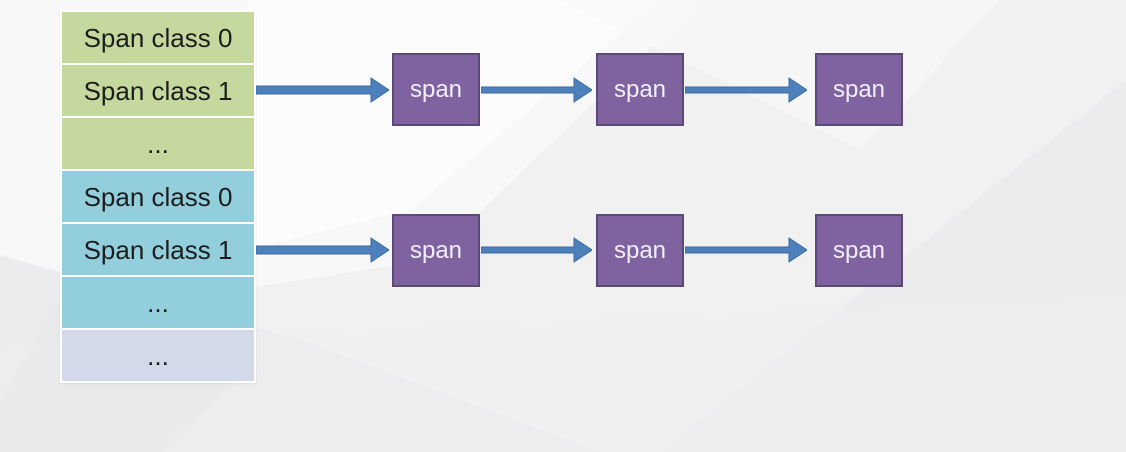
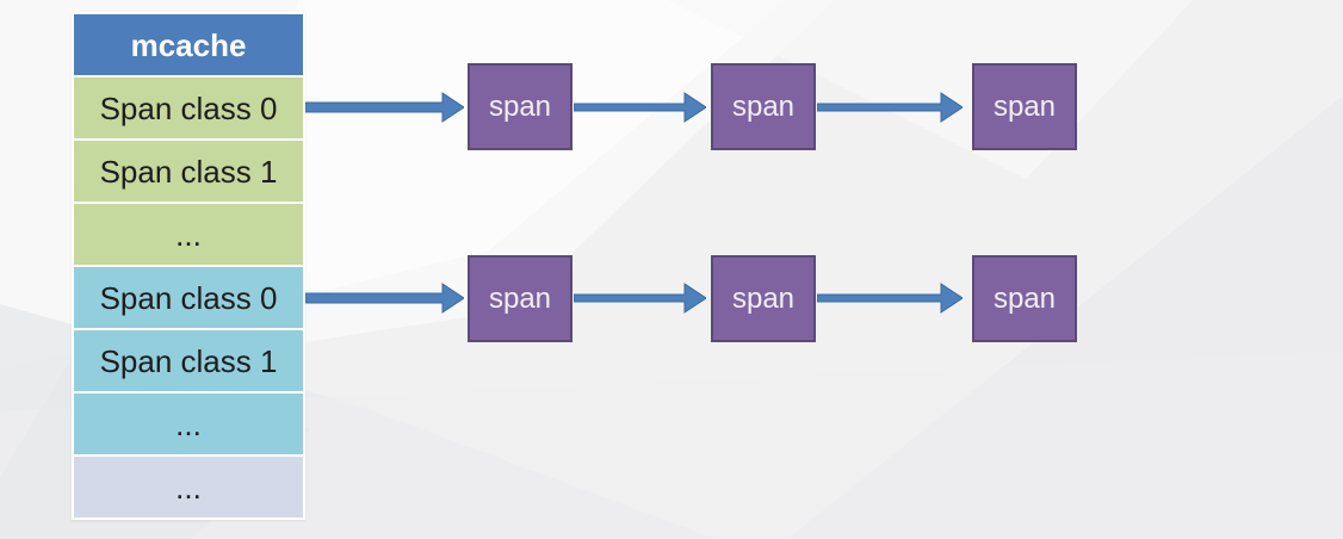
+ mcache
  Span class 0
  Span class 1
  ...
  Span class 0
  Span class 1
  ...
  ...
  span
  span
  span
  span
  span
  span
